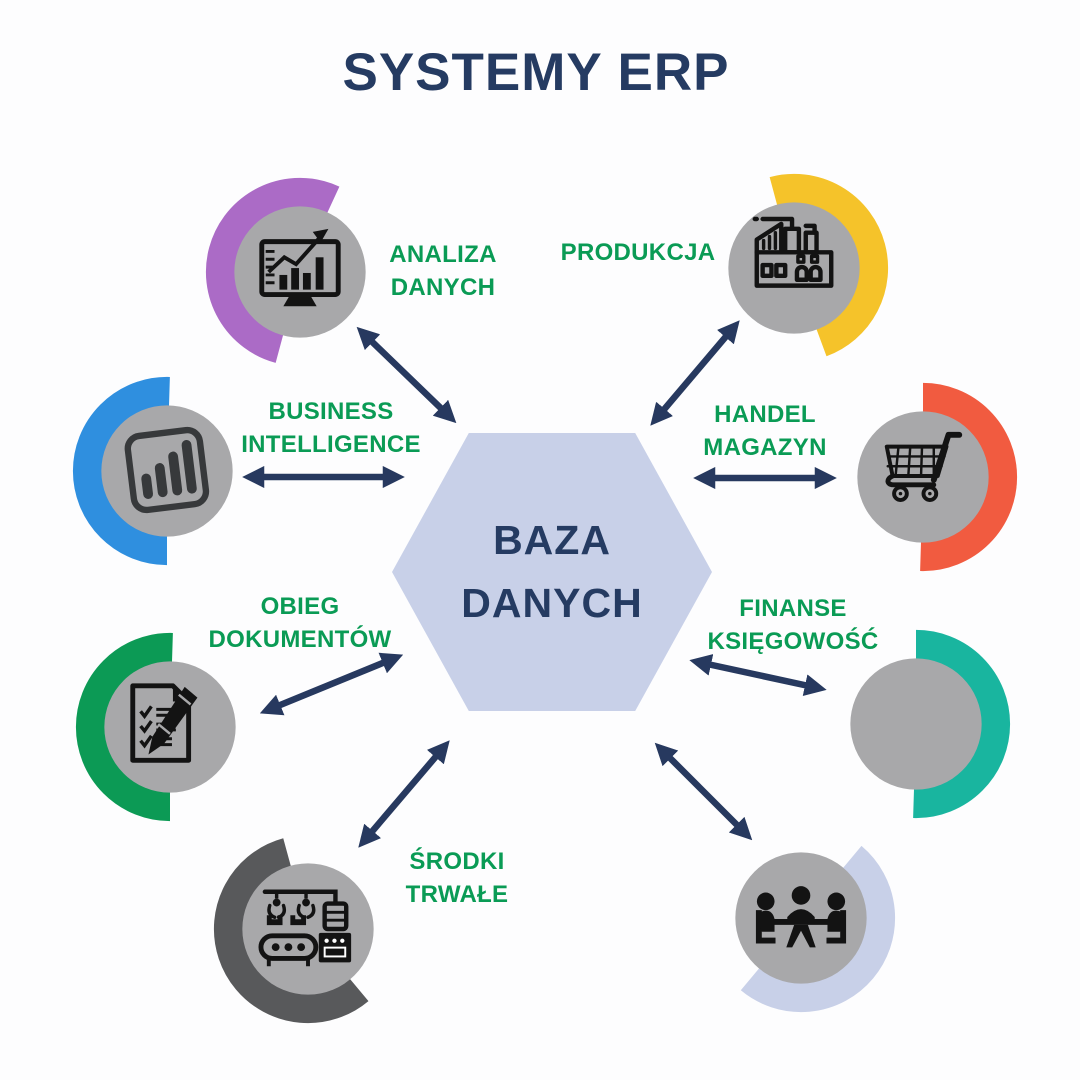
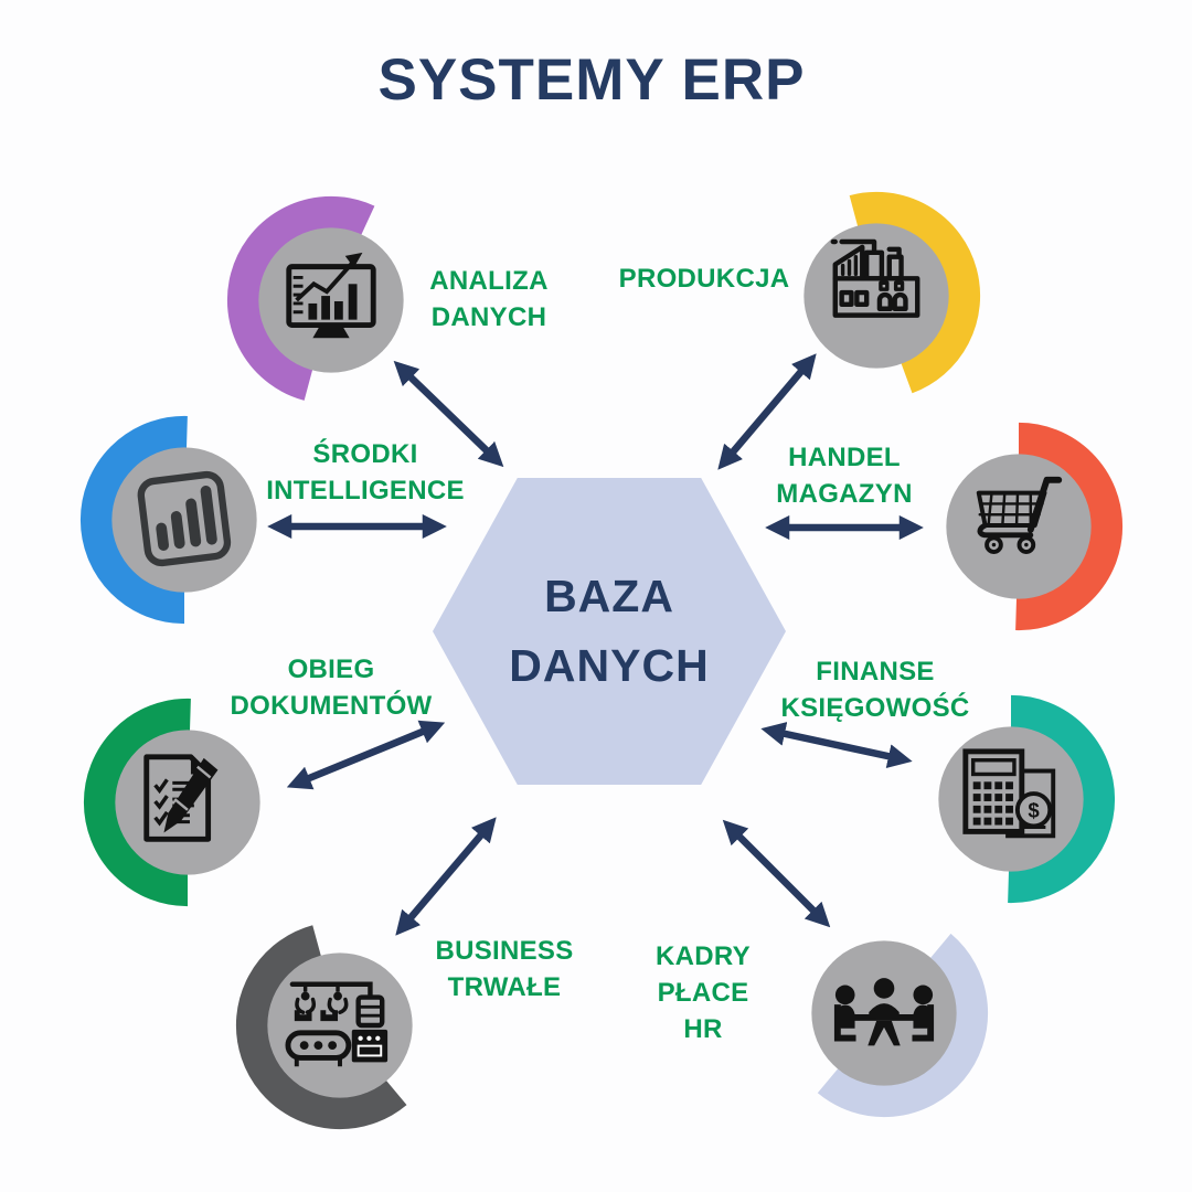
  SYSTEMY ERP
  BAZA
  DANYCH
+ $
  ANALIZA
  DANYCH
  PRODUKCJA
- BUSINESS
+ ŚRODKI
  INTELLIGENCE
  HANDEL
  MAGAZYN
  OBIEG
  DOKUMENTÓW
  FINANSE
  KSIĘGOWOŚĆ
- ŚRODKI
+ BUSINESS
  TRWAŁE
+ KADRY
+ PŁACE
+ HR
